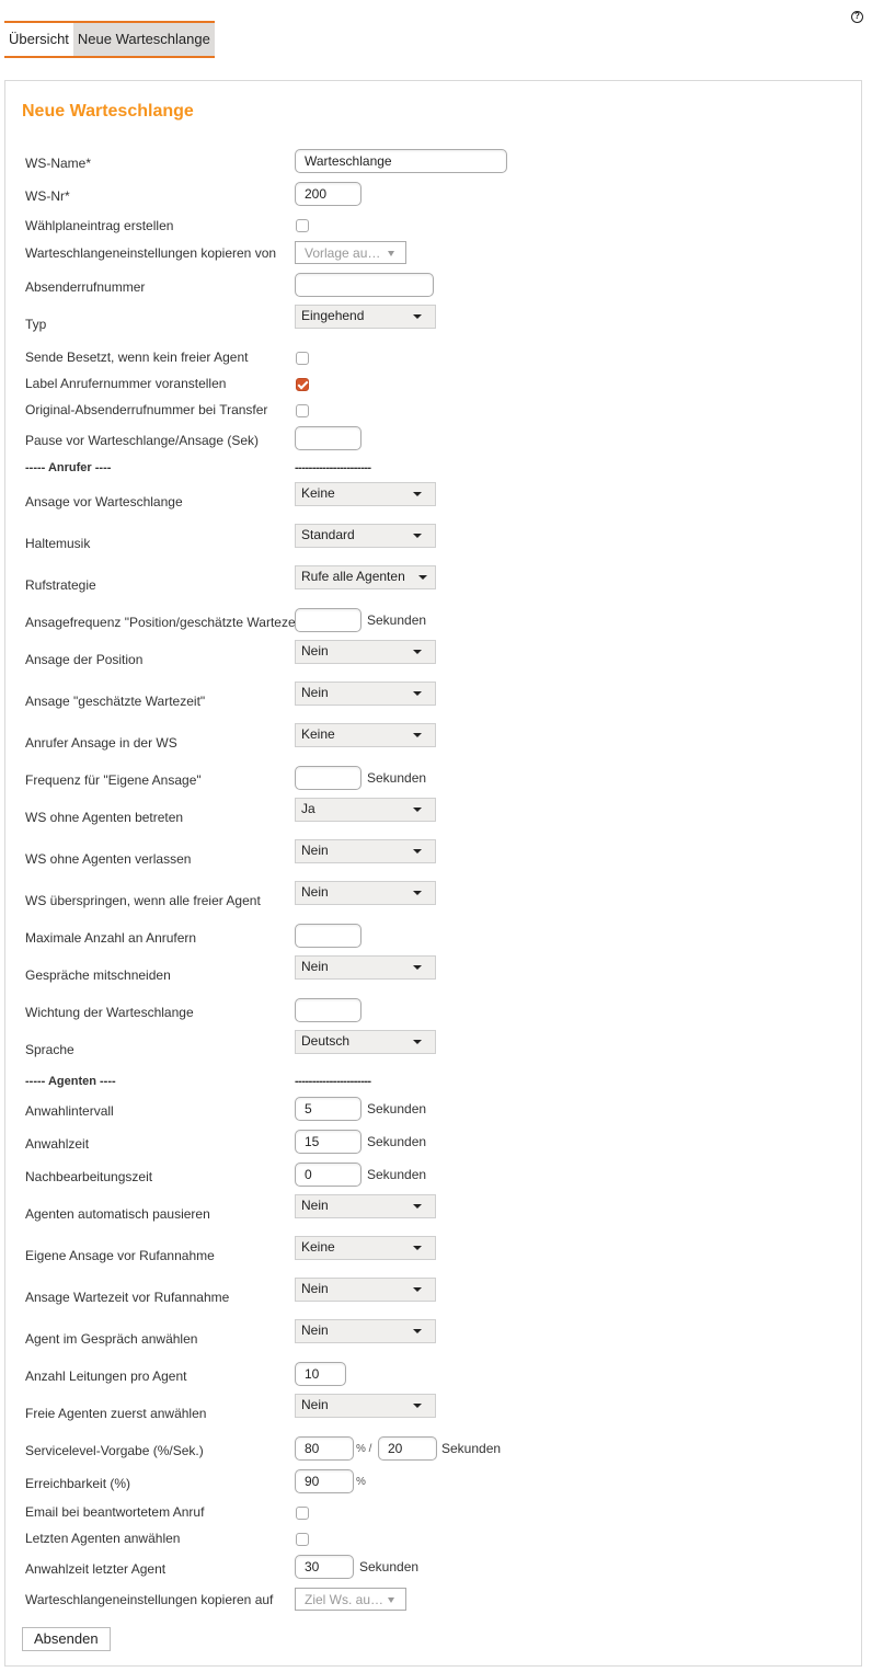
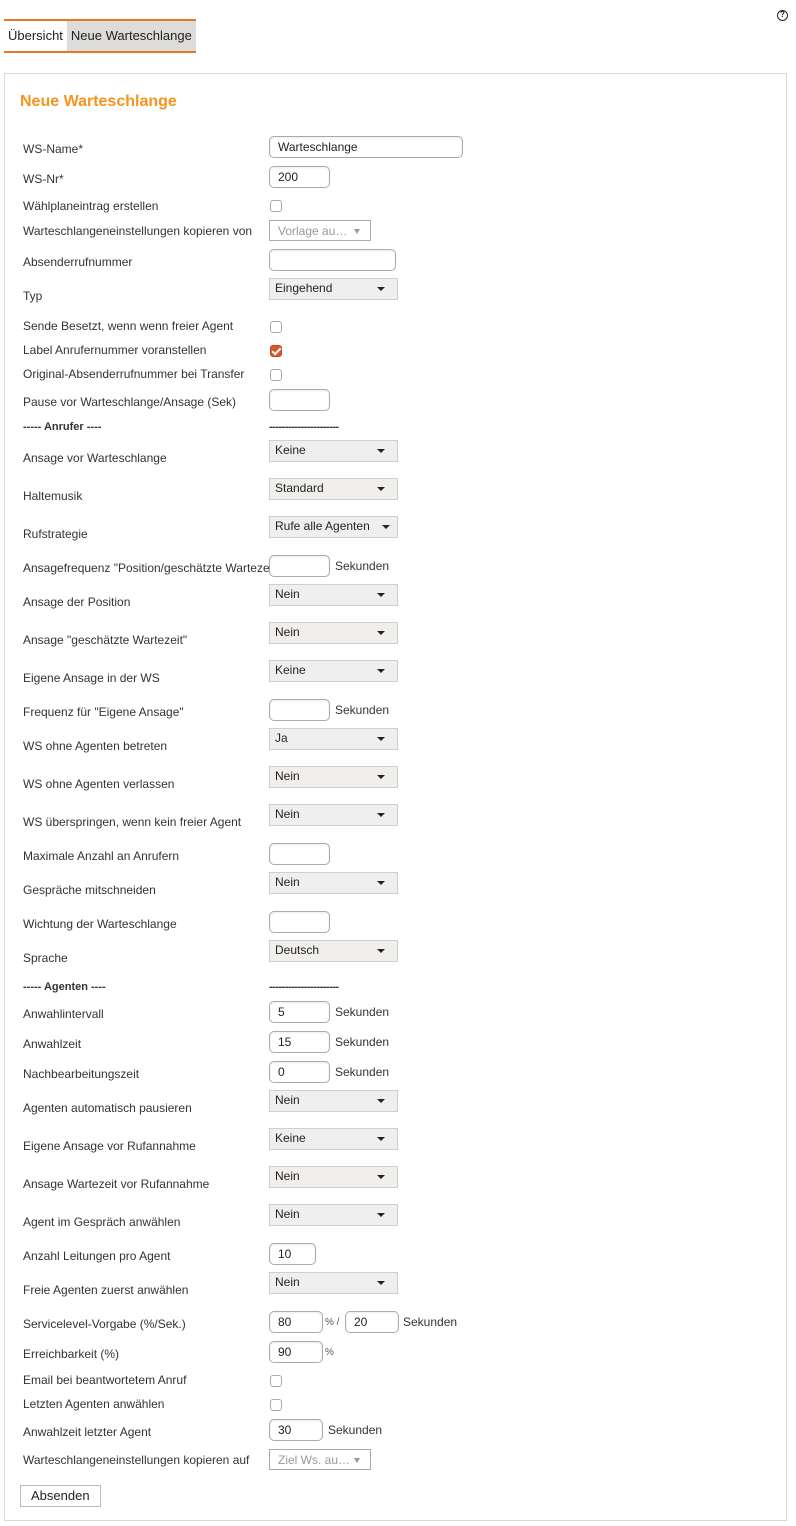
  ?
  Übersicht
  Neue Warteschlange
  Neue Warteschlange
  WS-Name*
  Warteschlange
  WS-Nr*
  200
  Wählplaneintrag erstellen
  Warteschlangeneinstellungen kopieren von
  Vorlage au…
  Absenderrufnummer
  Typ
  Eingehend
- Sende Besetzt, wenn kein freier Agent
+ Sende Besetzt, wenn wenn freier Agent
  Label Anrufernummer voranstellen
  Original-Absenderrufnummer bei Transfer
  Pause vor Warteschlange/Ansage (Sek)
  ----- Anrufer ----
  ----------------------
  Ansage vor Warteschlange
  Keine
  Haltemusik
  Standard
  Rufstrategie
  Rufe alle Agenten
  Ansagefrequenz "Position/geschätzte Warteze
  Sekunden
  Ansage der Position
  Nein
  Ansage "geschätzte Wartezeit"
  Nein
- Anrufer Ansage in der WS
+ Eigene Ansage in der WS
  Keine
  Frequenz für "Eigene Ansage"
  Sekunden
  WS ohne Agenten betreten
  Ja
  WS ohne Agenten verlassen
  Nein
- WS überspringen, wenn alle freier Agent
+ WS überspringen, wenn kein freier Agent
  Nein
  Maximale Anzahl an Anrufern
  Gespräche mitschneiden
  Nein
  Wichtung der Warteschlange
  Sprache
  Deutsch
  ----- Agenten ----
  ----------------------
  Anwahlintervall
  5
  Sekunden
  Anwahlzeit
  15
  Sekunden
  Nachbearbeitungszeit
  0
  Sekunden
  Agenten automatisch pausieren
  Nein
  Eigene Ansage vor Rufannahme
  Keine
  Ansage Wartezeit vor Rufannahme
  Nein
  Agent im Gespräch anwählen
  Nein
  Anzahl Leitungen pro Agent
  10
  Freie Agenten zuerst anwählen
  Nein
  Servicelevel-Vorgabe (%/Sek.)
  80
  % /
  20
  Sekunden
  Erreichbarkeit (%)
  90
  %
  Email bei beantwortetem Anruf
  Letzten Agenten anwählen
  Anwahlzeit letzter Agent
  30
  Sekunden
  Warteschlangeneinstellungen kopieren auf
  Ziel Ws. au…
  Absenden
